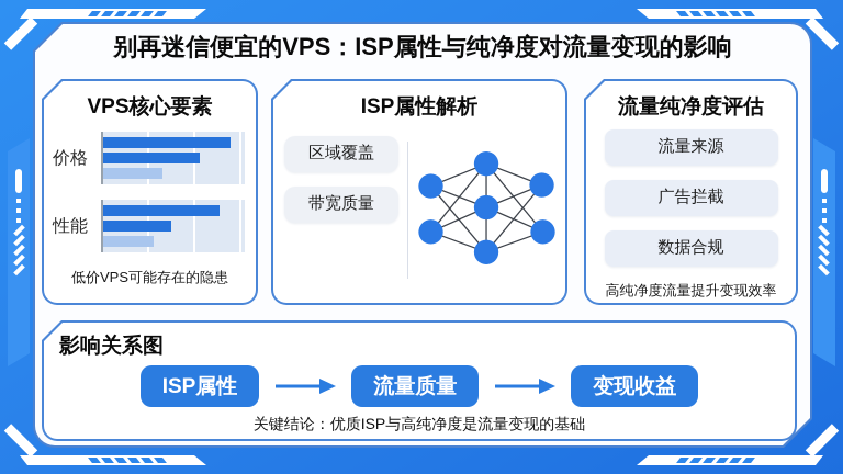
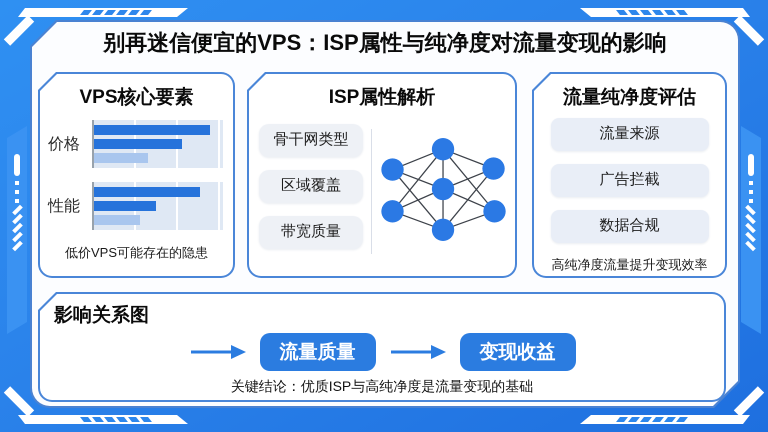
  别再迷信便宜的VPS：ISP属性与纯净度对流量变现的影响
  VPS核心要素
  价格
  性能
  低价VPS可能存在的隐患
  ISP属性解析
+ 骨干网类型
  区域覆盖
  带宽质量
  流量纯净度评估
  流量来源
  广告拦截
  数据合规
  高纯净度流量提升变现效率
  影响关系图
- ISP属性
  流量质量
  变现收益
  关键结论：优质ISP与高纯净度是流量变现的基础
